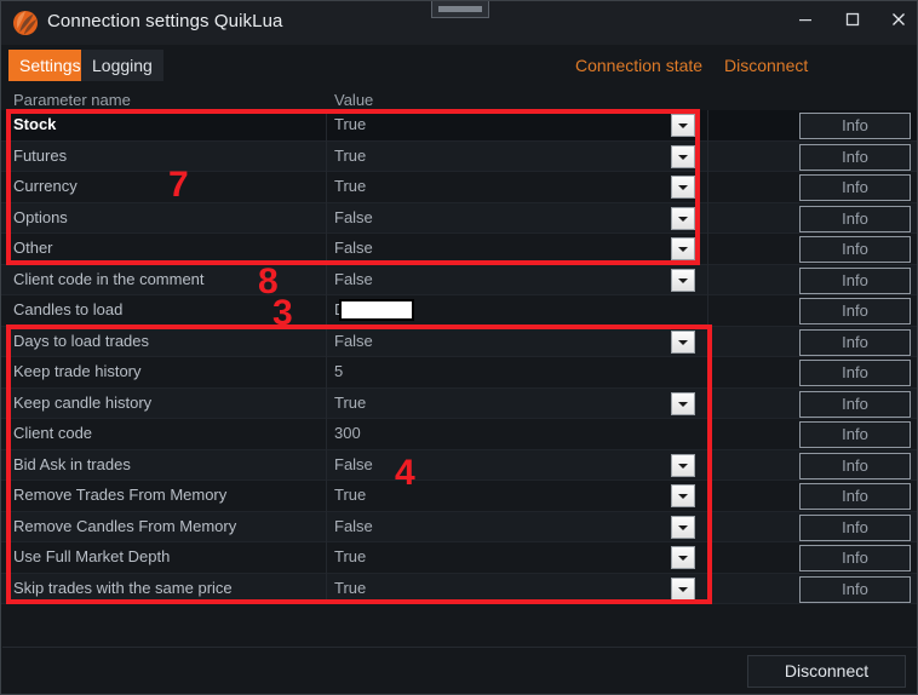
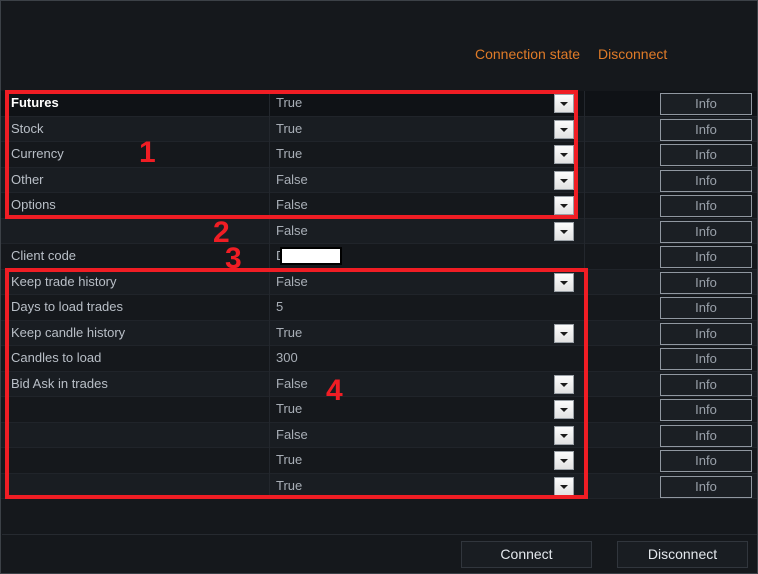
- Connection settings QuikLua
- Settings
- Logging
  Connection state
  Disconnect
- Parameter name
- Value
- Stock
+ Futures
  True
  Info
- Futures
+ Stock
  True
  Info
  Currency
  True
  Info
- Options
+ Other
  False
  Info
- Other
+ Options
  False
  Info
- Client code in the comment
  False
  Info
- Candles to load
+ Client code
  Info
- Days to load trades
+ Keep trade history
  False
  Info
- Keep trade history
+ Days to load trades
  5
  Info
  Keep candle history
  True
  Info
- Client code
+ Candles to load
  300
  Info
  Bid Ask in trades
  False
  Info
- Remove Trades From Memory
  True
  Info
- Remove Candles From Memory
  False
  Info
- Use Full Market Depth
  True
  Info
- Skip trades with the same price
  True
  Info
+ Connect
  Disconnect
- 7
+ 1
- 8
+ 2
  3
  4
